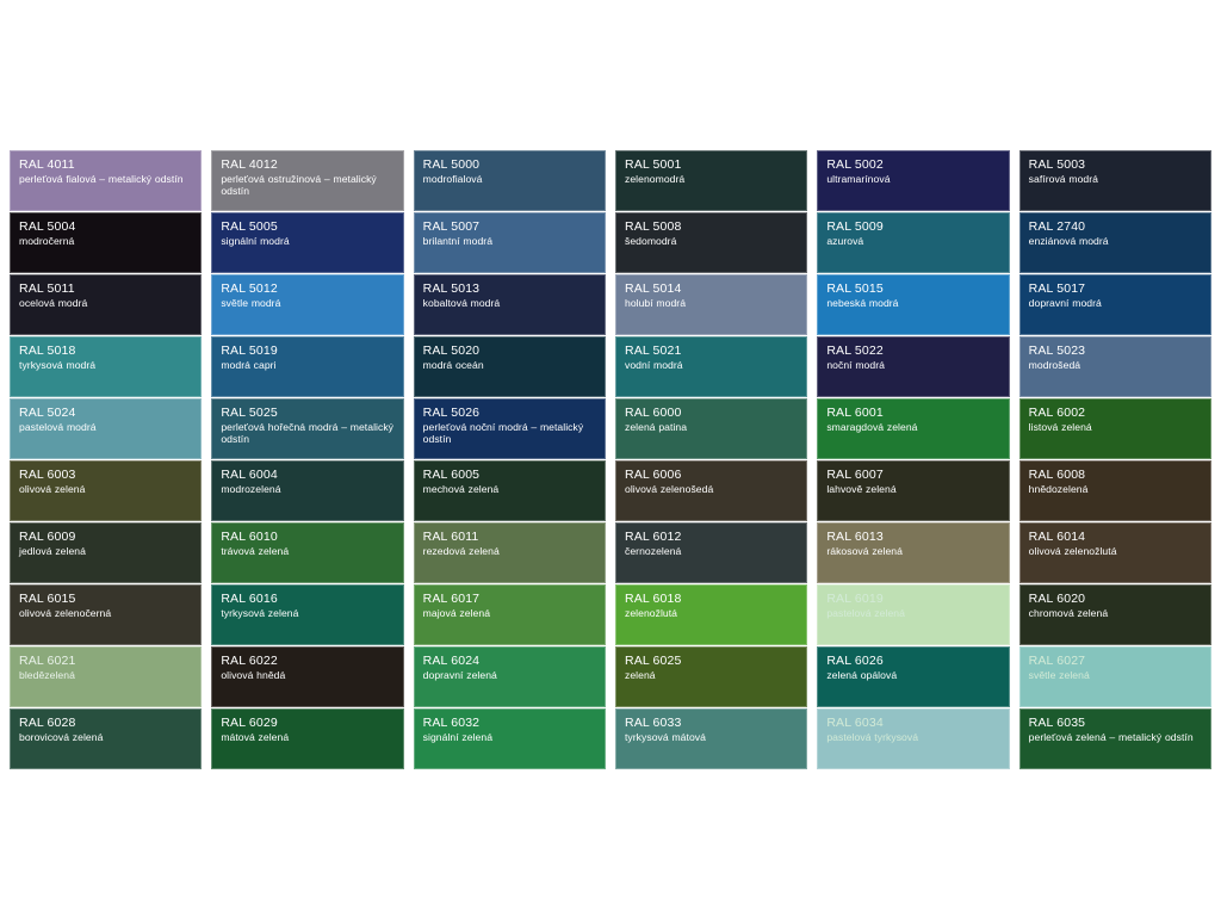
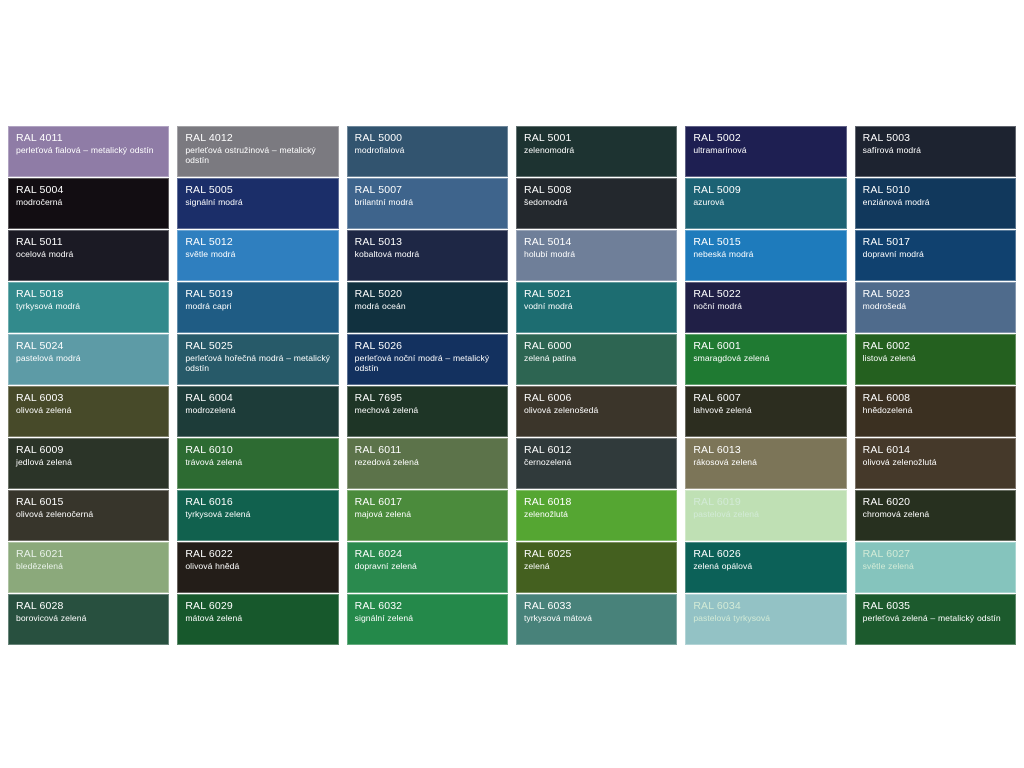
  RAL 4011
  perleťová fialová – metalický odstín
  RAL 4012
  perleťová ostružinová – metalický odstín
  RAL 5000
  modrofialová
  RAL 5001
  zelenomodrá
  RAL 5002
  ultramarínová
  RAL 5003
  safírová modrá
  RAL 5004
  modročerná
  RAL 5005
  signální modrá
  RAL 5007
  brilantní modrá
  RAL 5008
  šedomodrá
  RAL 5009
  azurová
- RAL 2740
+ RAL 5010
  enziánová modrá
  RAL 5011
  ocelová modrá
  RAL 5012
  světle modrá
  RAL 5013
  kobaltová modrá
  RAL 5014
  holubí modrá
  RAL 5015
  nebeská modrá
  RAL 5017
  dopravní modrá
  RAL 5018
  tyrkysová modrá
  RAL 5019
  modrá capri
  RAL 5020
  modrá oceán
  RAL 5021
  vodní modrá
  RAL 5022
  noční modrá
  RAL 5023
  modrošedá
  RAL 5024
  pastelová modrá
  RAL 5025
  perleťová hořečná modrá – metalický odstín
  RAL 5026
  perleťová noční modrá – metalický odstín
  RAL 6000
  zelená patina
  RAL 6001
  smaragdová zelená
  RAL 6002
  listová zelená
  RAL 6003
  olivová zelená
  RAL 6004
  modrozelená
- RAL 6005
+ RAL 7695
  mechová zelená
  RAL 6006
  olivová zelenošedá
  RAL 6007
  lahvově zelená
  RAL 6008
  hnědozelená
  RAL 6009
  jedlová zelená
  RAL 6010
  trávová zelená
  RAL 6011
  rezedová zelená
  RAL 6012
  černozelená
  RAL 6013
  rákosová zelená
  RAL 6014
  olivová zelenožlutá
  RAL 6015
  olivová zelenočerná
  RAL 6016
  tyrkysová zelená
  RAL 6017
  majová zelená
  RAL 6018
  zelenožlutá
  RAL 6019
  pastelová zelená
  RAL 6020
  chromová zelená
  RAL 6021
  bledězelená
  RAL 6022
  olivová hnědá
  RAL 6024
  dopravní zelená
  RAL 6025
  zelená
  RAL 6026
  zelená opálová
  RAL 6027
  světle zelená
  RAL 6028
  borovicová zelená
  RAL 6029
  mátová zelená
  RAL 6032
  signální zelená
  RAL 6033
  tyrkysová mátová
  RAL 6034
  pastelová tyrkysová
  RAL 6035
  perleťová zelená – metalický odstín
